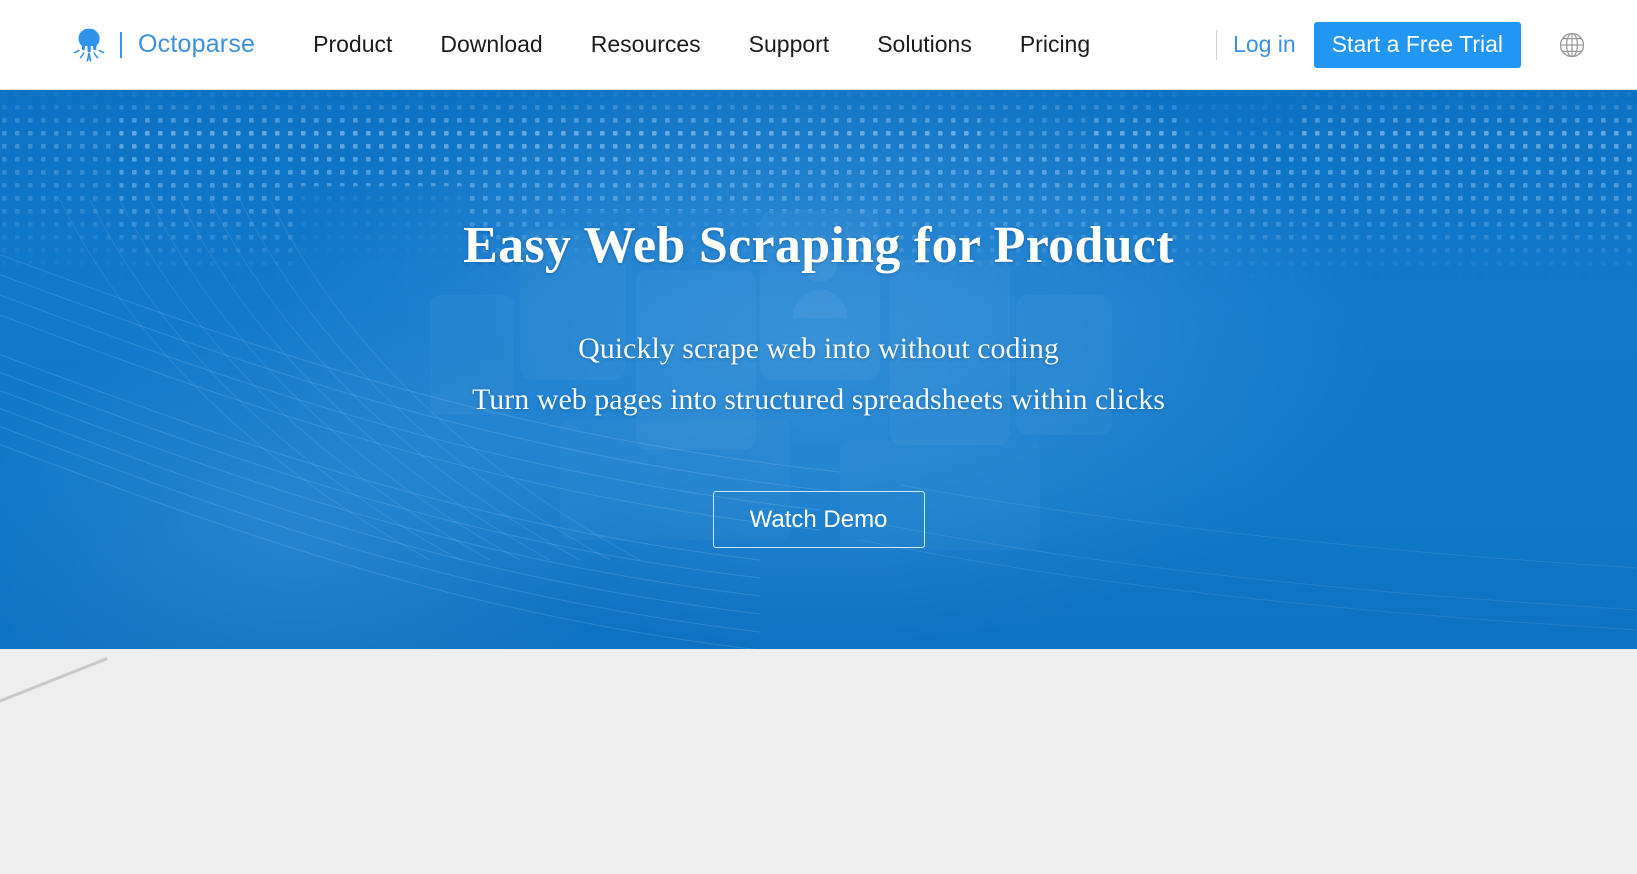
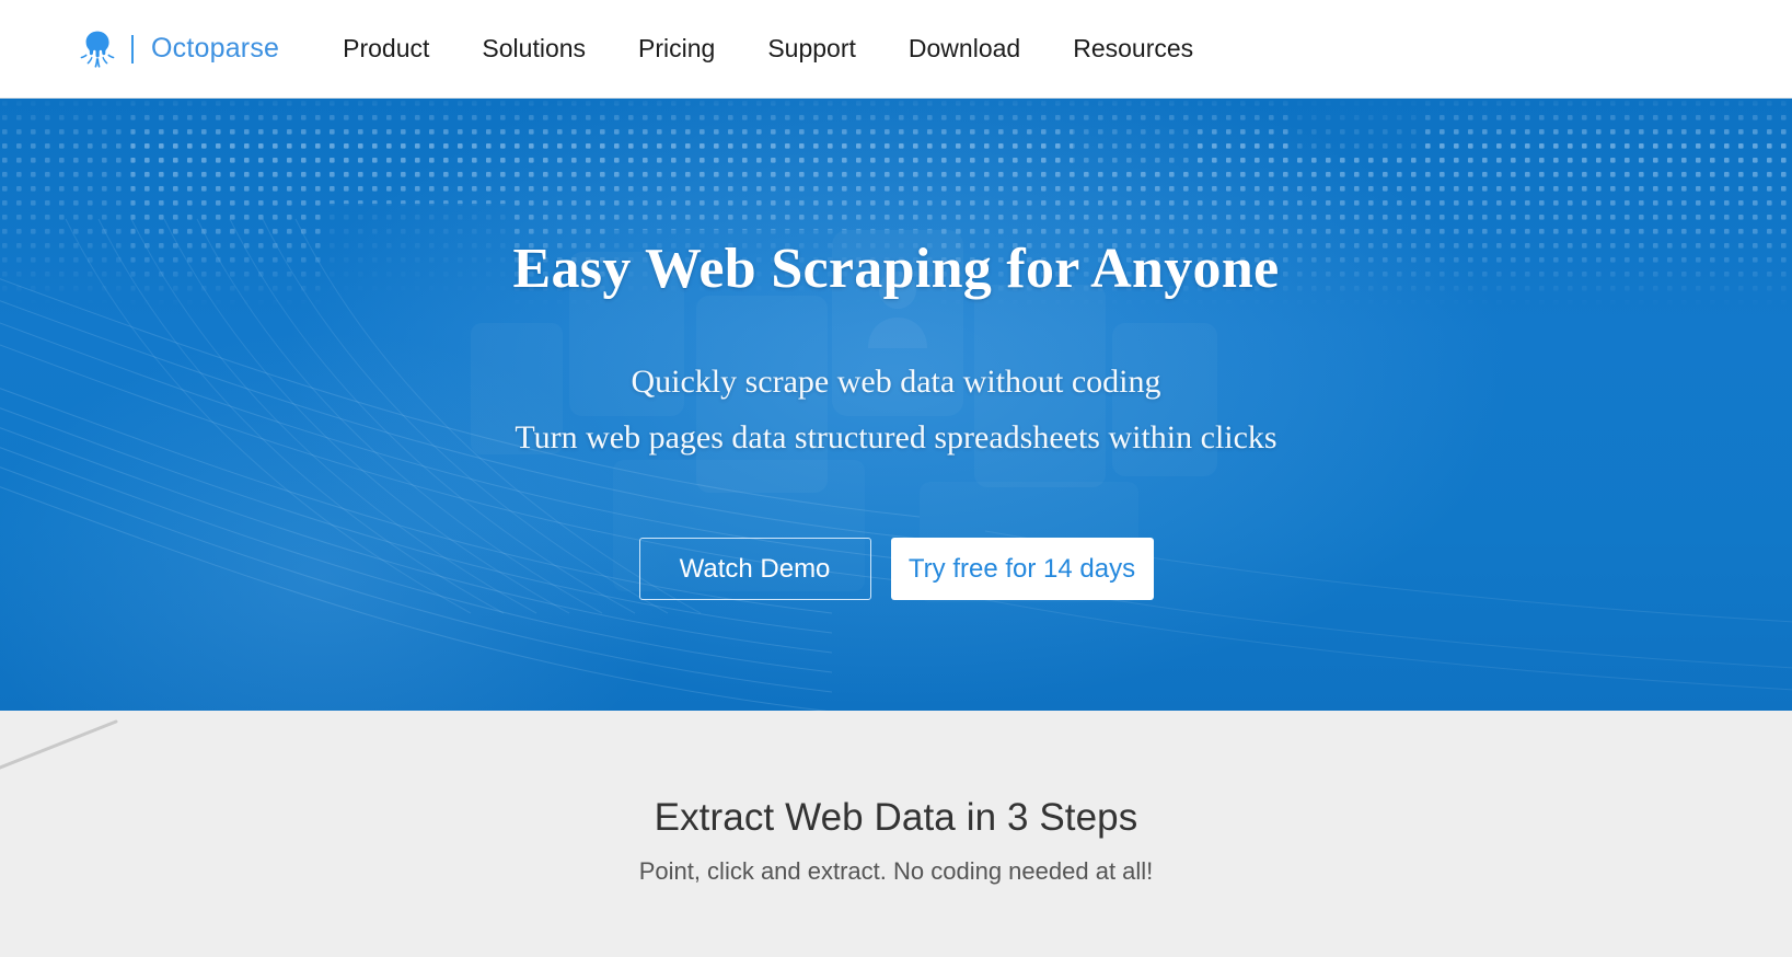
  Octoparse
  Product
- Download
+ Solutions
- Resources
+ Pricing
  Support
- Solutions
+ Download
- Pricing
+ Resources
- Log in
- Start a Free Trial
- Easy Web Scraping for Product
+ Easy Web Scraping for Anyone
- Quickly scrape web into without coding
+ Quickly scrape web data without coding
- Turn web pages into structured spreadsheets within clicks
+ Turn web pages data structured spreadsheets within clicks
  Watch Demo
+ Try free for 14 days
+ Extract Web Data in 3 Steps
+ Point, click and extract. No coding needed at all!
